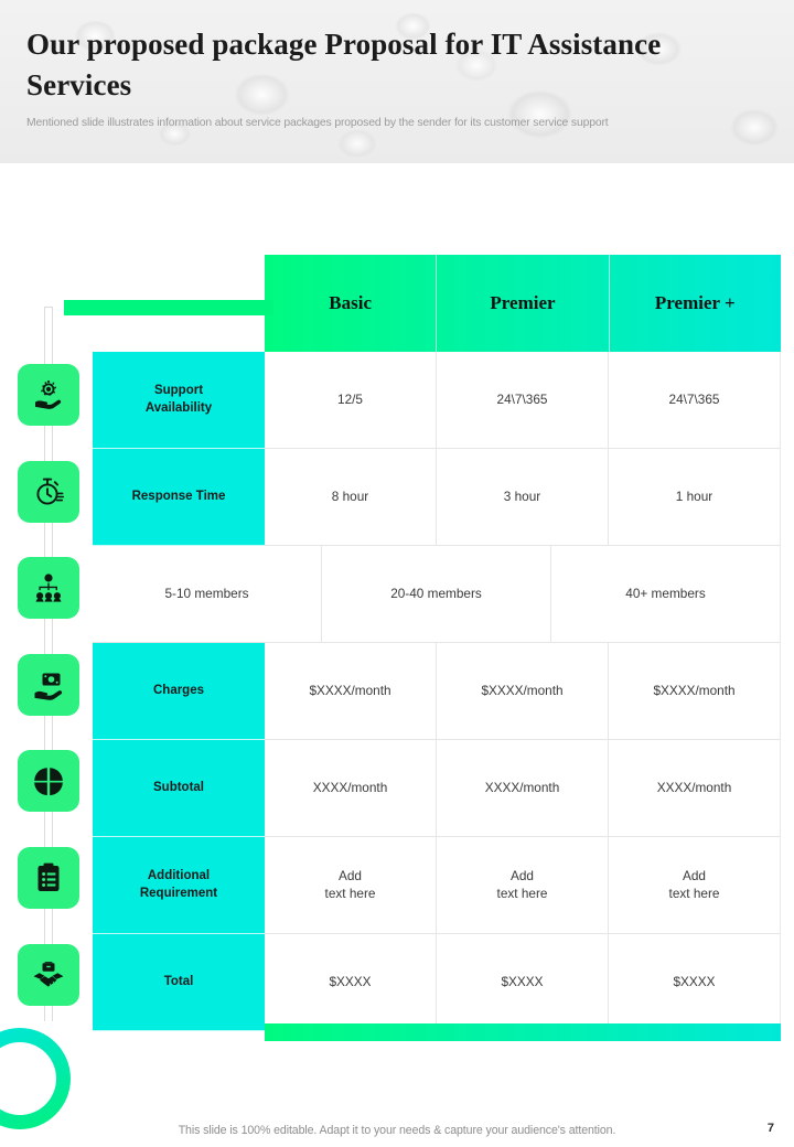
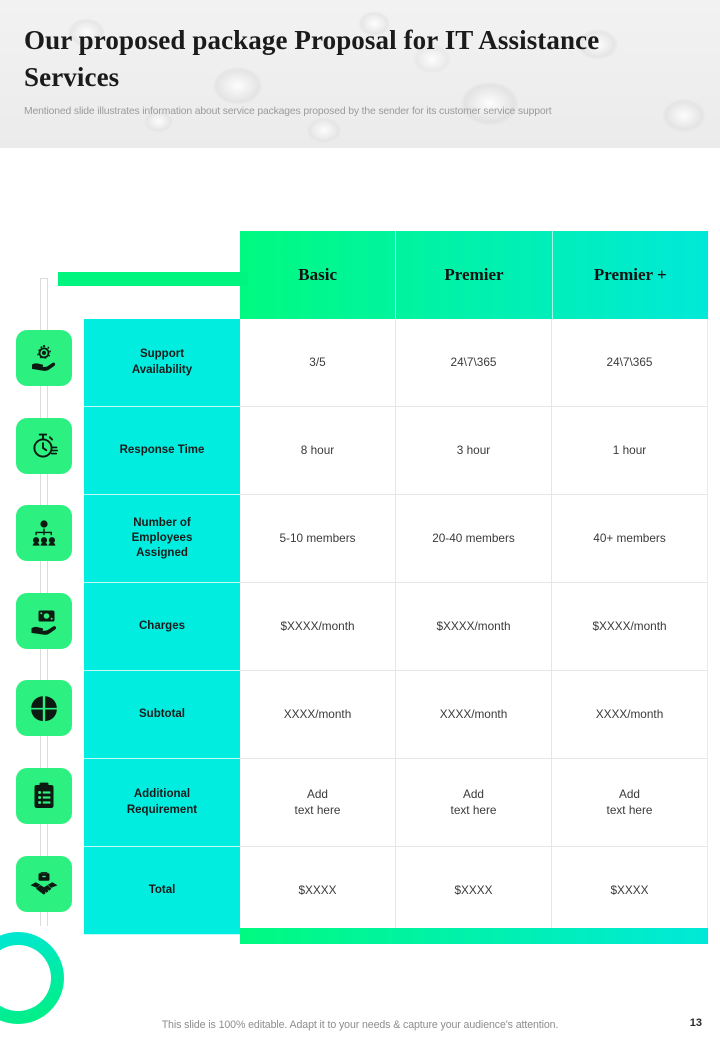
  Our proposed package Proposal for IT Assistance Services
  Mentioned slide illustrates information about service packages proposed by the sender for its customer service support
  Basic
  Premier
  Premier +
  Support
  Availability
- 12/5
+ 3/5
  24\7\365
  24\7\365
  Response Time
  8 hour
  3 hour
  1 hour
+ Number of
+ Employees
+ Assigned
  5-10 members
  20-40 members
  40+ members
  Charges
  $XXXX/month
  $XXXX/month
  $XXXX/month
  Subtotal
  XXXX/month
  XXXX/month
  XXXX/month
  Additional
  Requirement
  Add
  text here
  Add
  text here
  Add
  text here
  Total
  $XXXX
  $XXXX
  $XXXX
  This slide is 100% editable. Adapt it to your needs & capture your audience's attention.
- 7
+ 13
